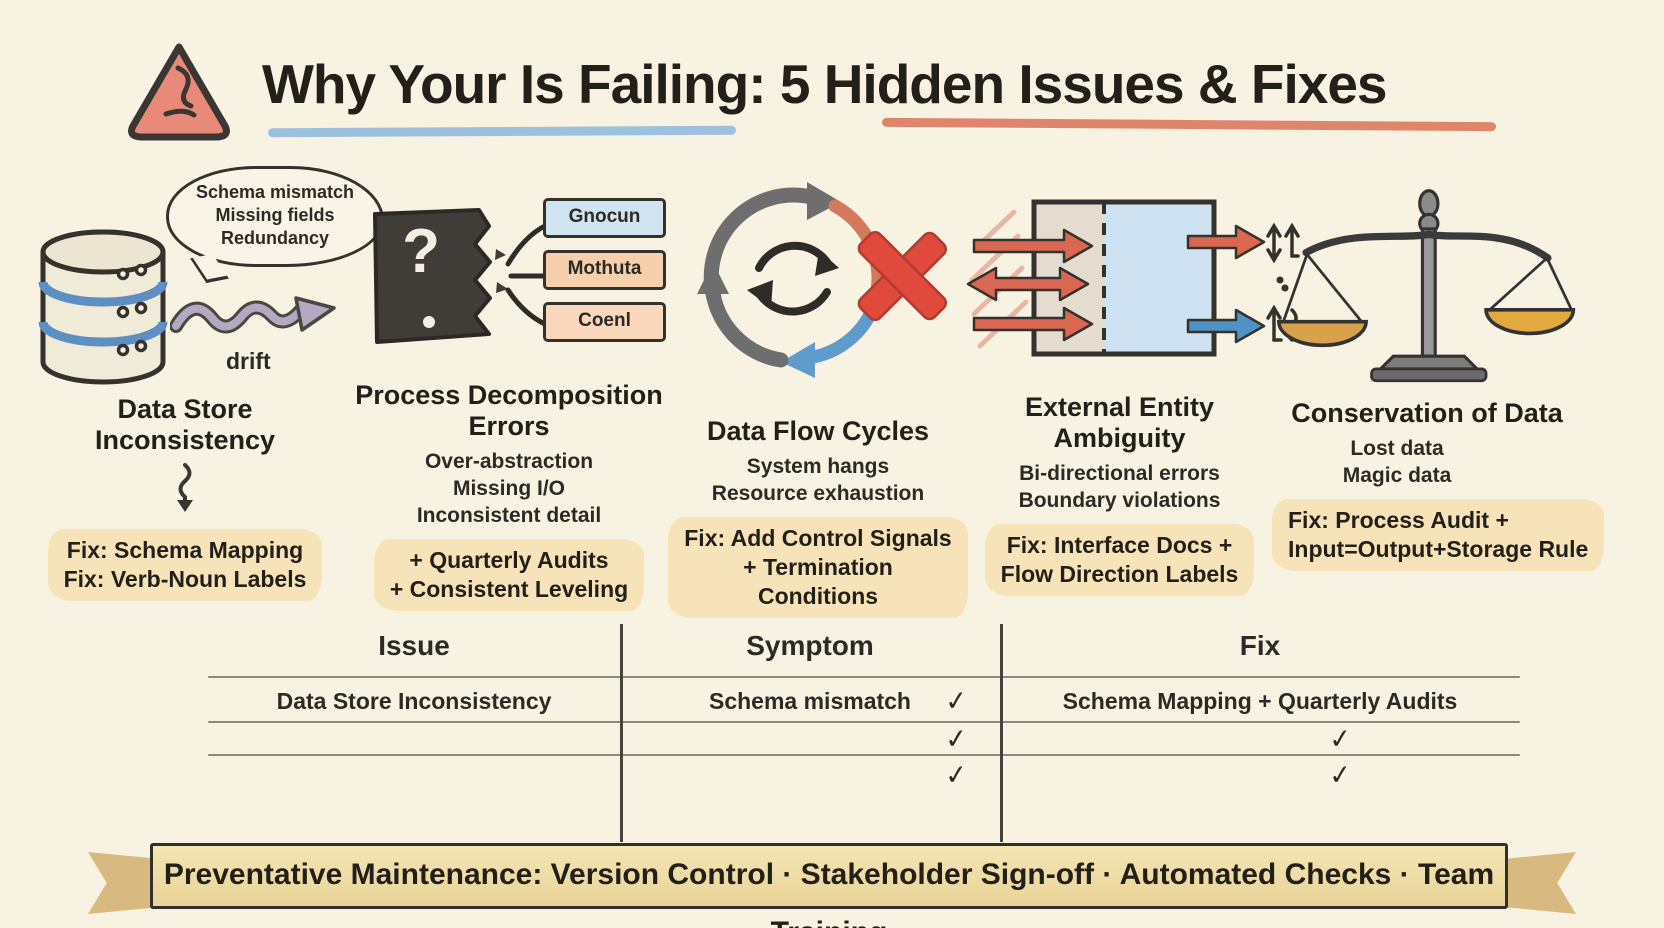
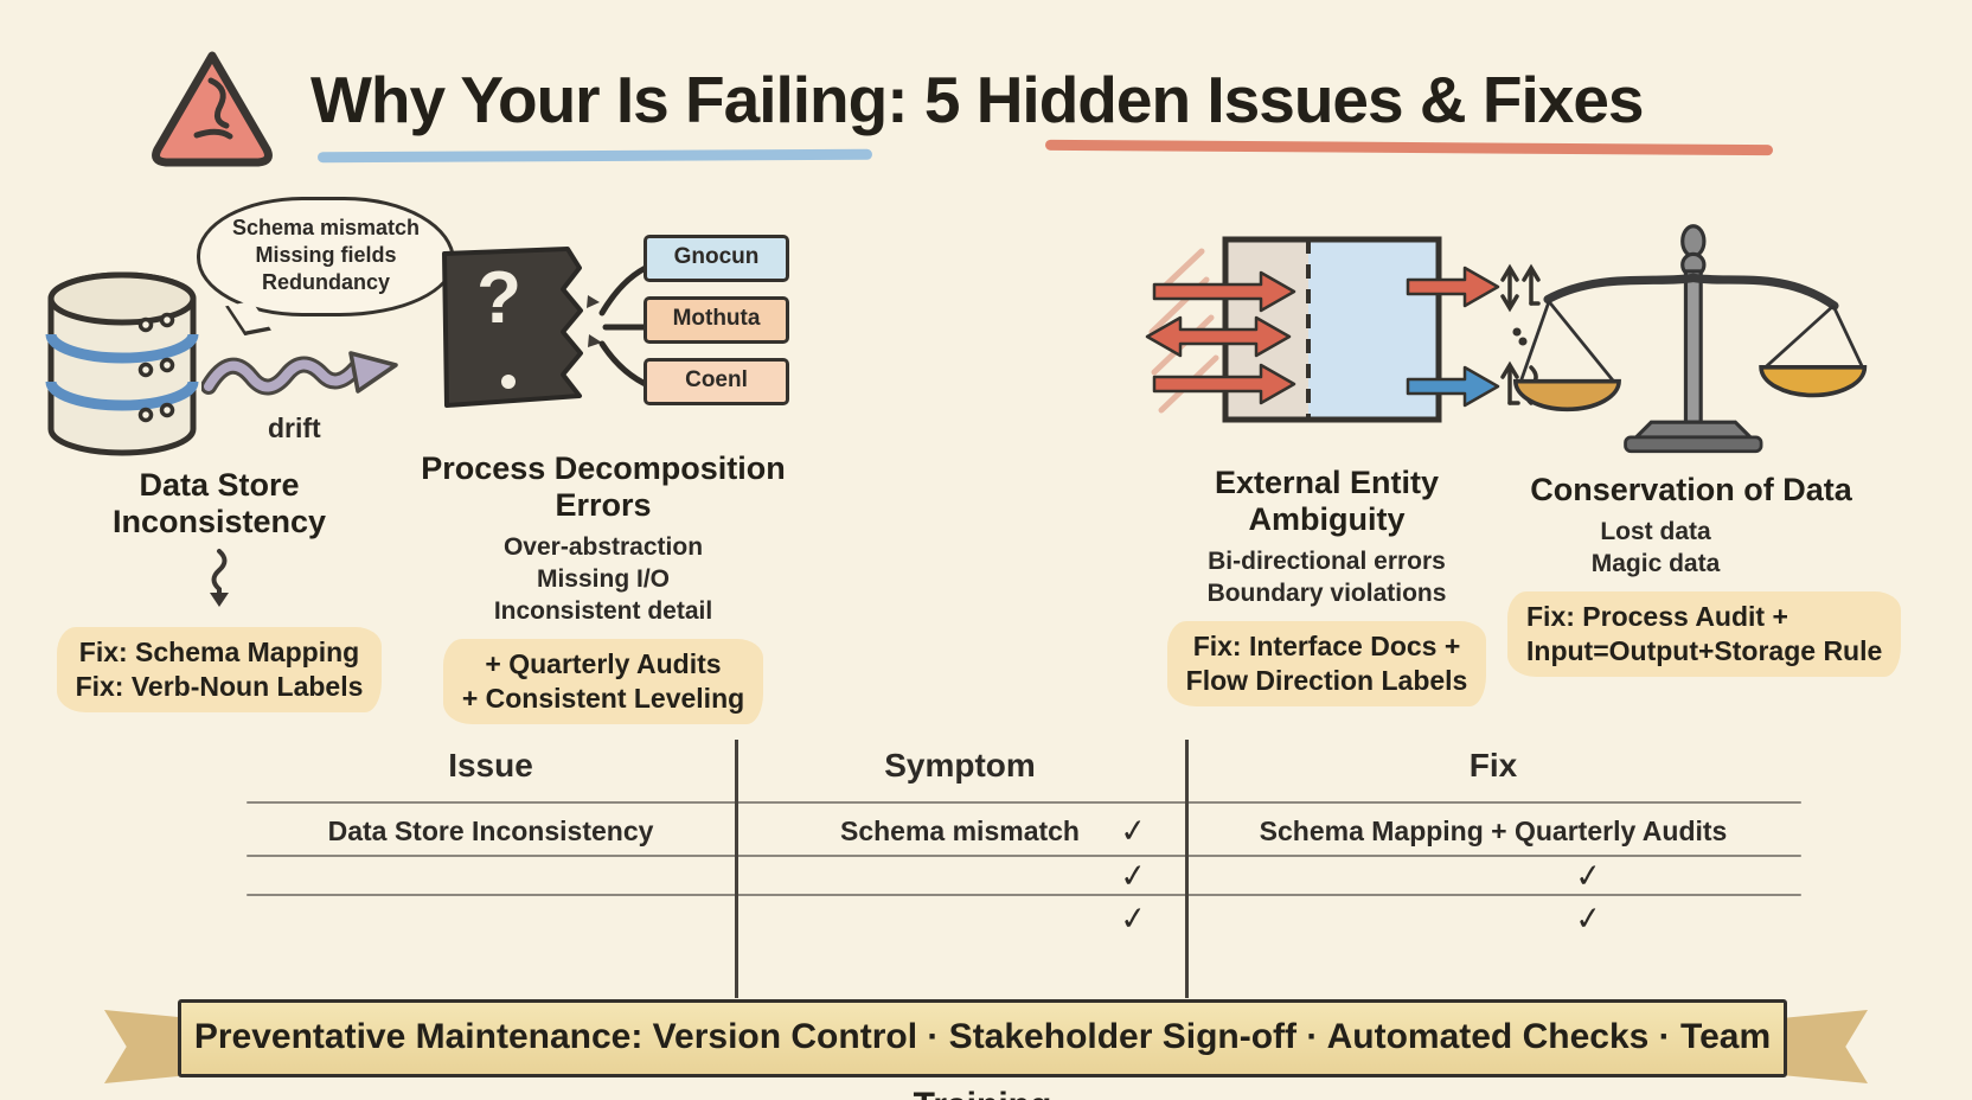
  Why Your Is Failing: 5 Hidden Issues & Fixes
  Schema mismatch
  Missing fields
  Redundancy
  drift
  Data Store
  Inconsistency
  Fix: Schema Mapping
  Fix: Verb-Noun Labels
  ?
  Gnocun
  Mothuta
  Coenl
  Process Decomposition
  Errors
  Over-abstraction
  Missing I/O
  Inconsistent detail
  + Quarterly Audits
  + Consistent Leveling
- Data Flow Cycles
- System hangs
- Resource exhaustion
- Fix: Add Control Signals
- + Termination Conditions
  External Entity
  Ambiguity
  Bi-directional errors
  Boundary violations
  Fix: Interface Docs +
  Flow Direction Labels
  Conservation of Data
  Lost data
  Magic data
  Fix: Process Audit +
  Input=Output+Storage Rule
  Issue
  Symptom
  Fix
  Data Store Inconsistency
  Schema mismatch
  Schema Mapping + Quarterly Audits
  Preventative Maintenance: Version Control · Stakeholder Sign-off · Automated Checks · Team
